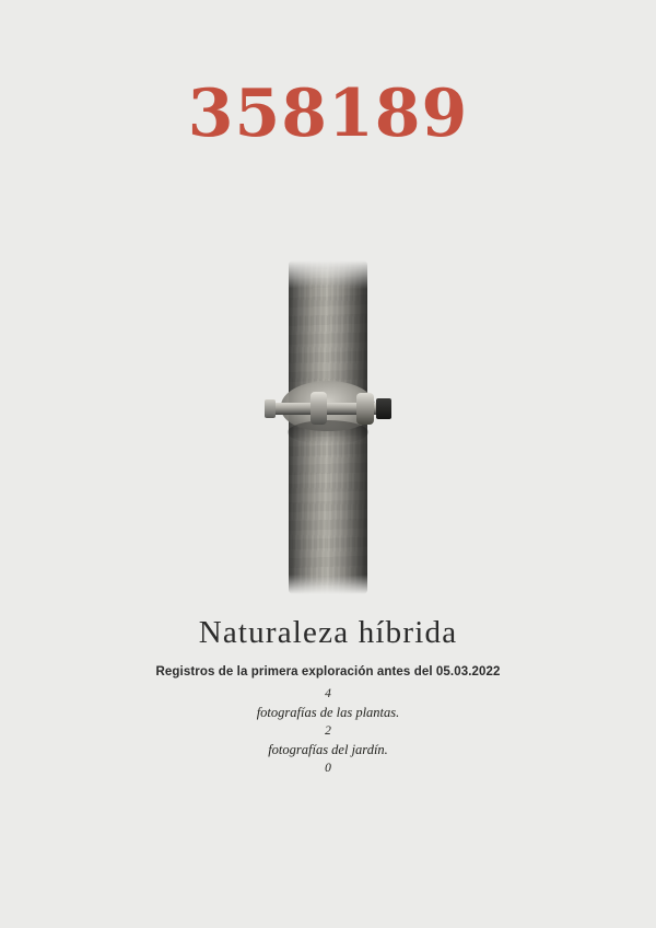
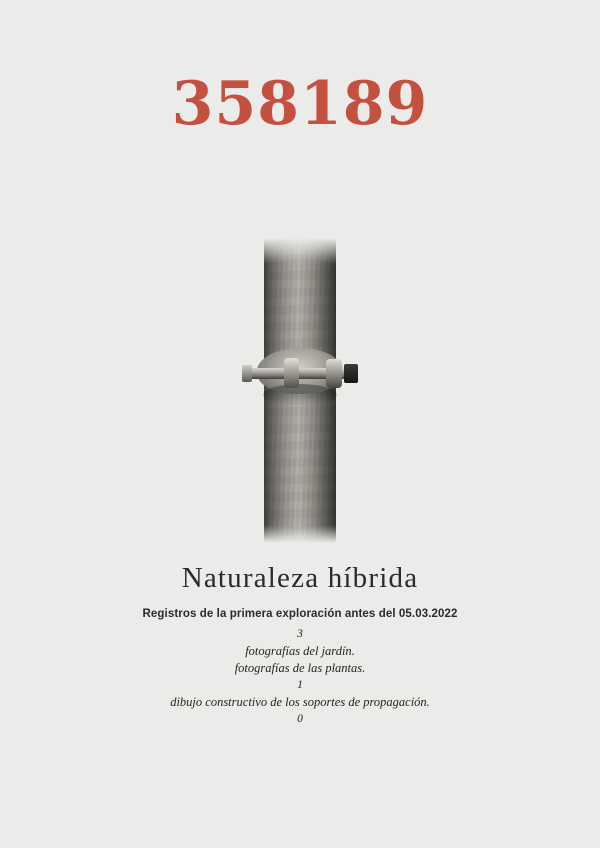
  358189
  Naturaleza híbrida
  Registros de la primera exploración antes del 05.03.2022
- 4
+ 3
- fotografías de las plantas.
+ fotografías del jardín.
- 2
- fotografías del jardín.
+ fotografías de las plantas.
+ 1
+ dibujo constructivo de los soportes de propagación.
  0
